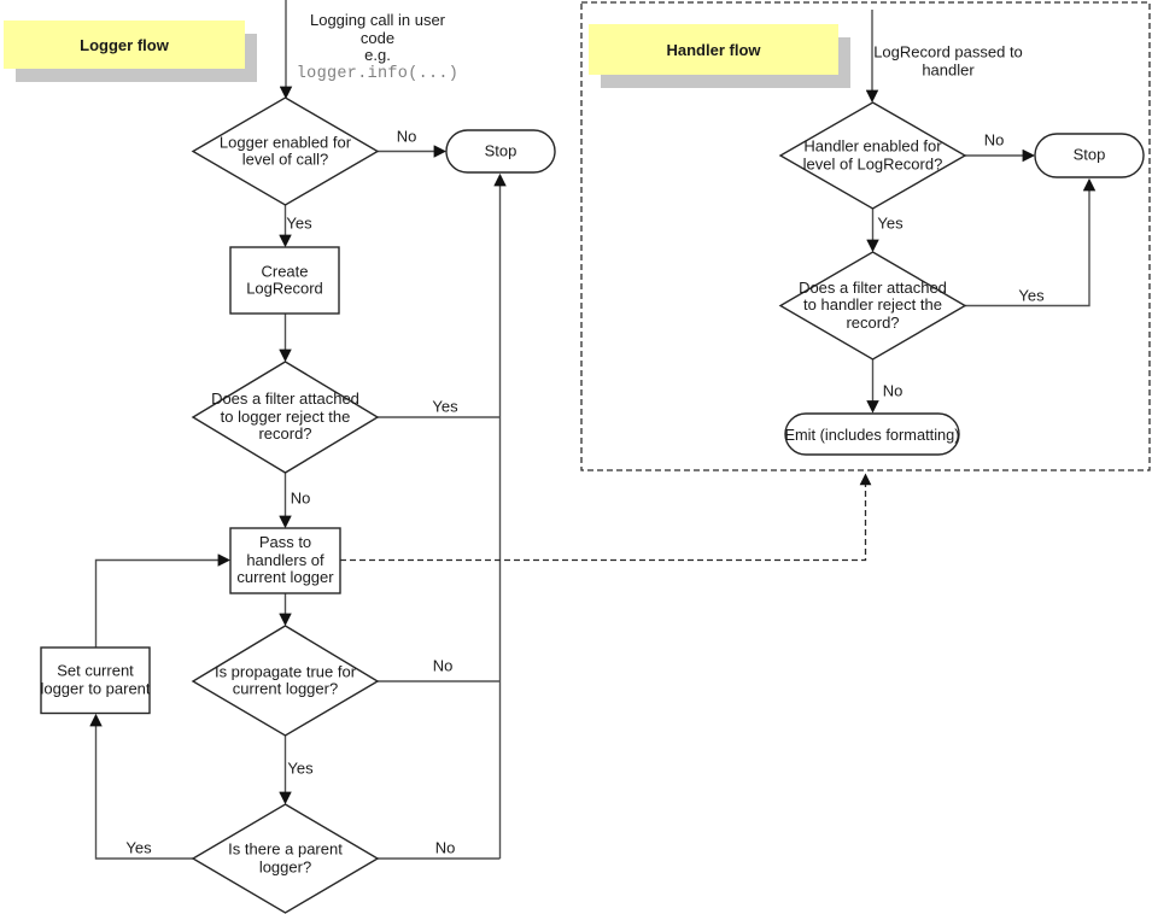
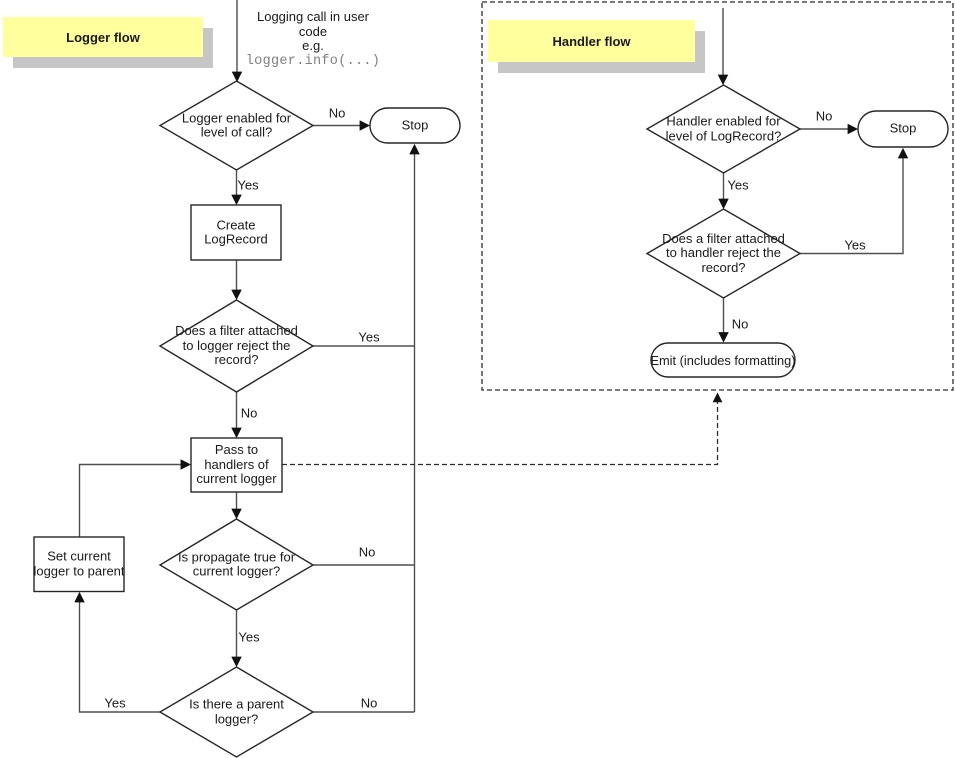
  Logger flow
  Handler flow
  Logging call in user
  code
  e.g.
  logger.info(...)
- LogRecord passed to
- handler
  Logger enabled for
  level of call?
  Stop
  Create
  LogRecord
  Does a filter attached
  to logger reject the
  record?
  Pass to
  handlers of
  current logger
  Is propagate true for
  current logger?
  Is there a parent
  logger?
  Set current
  logger to parent
  Handler enabled for
  level of LogRecord?
  Stop
  Does a filter attached
  to handler reject the
  record?
  Emit (includes formatting)
  No
  Yes
  Yes
  No
  No
  Yes
  Yes
  No
  No
  Yes
  Yes
  No
